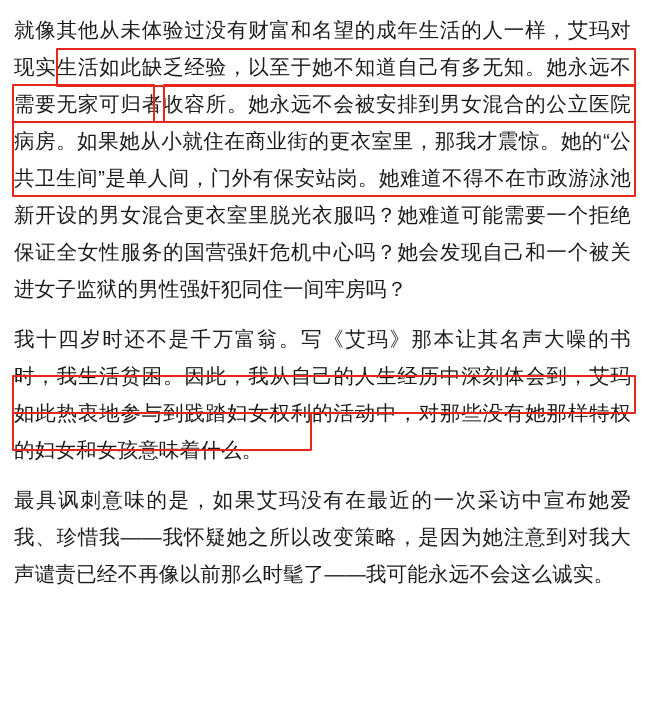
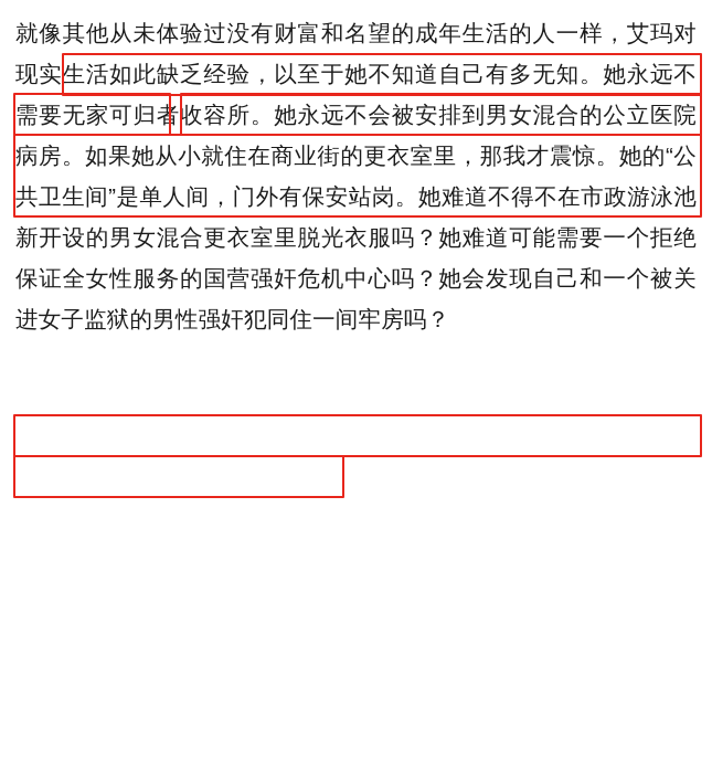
  就像其他从未体验过没有财富和名望的成年生活的人一样，艾玛对现实生活如此缺乏经验，以至于她不知道自己有多无知。她永远不需要无家可归者收容所。她永远不会被安排到男女混合的公立医院病房。如果她从小就住在商业街的更衣室里，那我才震惊。她的“公共卫生间”是单人间，门外有保安站岗。她难道不得不在市政游泳池新开设的男女混合更衣室里脱光衣服吗？她难道可能需要一个拒绝保证全女性服务的国营强奸危机中心吗？她会发现自己和一个被关进女子监狱的男性强奸犯同住一间牢房吗？
- 我十四岁时还不是千万富翁。写《艾玛》那本让其名声大噪的书时，我生活贫困。因此，我从自己的人生经历中深刻体会到，艾玛如此热衷地参与到践踏妇女权利的活动中，对那些没有她那样特权的妇女和女孩意味着什么。
- 最具讽刺意味的是，如果艾玛没有在最近的一次采访中宣布她爱我、珍惜我——我怀疑她之所以改变策略，是因为她注意到对我大声谴责已经不再像以前那么时髦了——我可能永远不会这么诚实。
